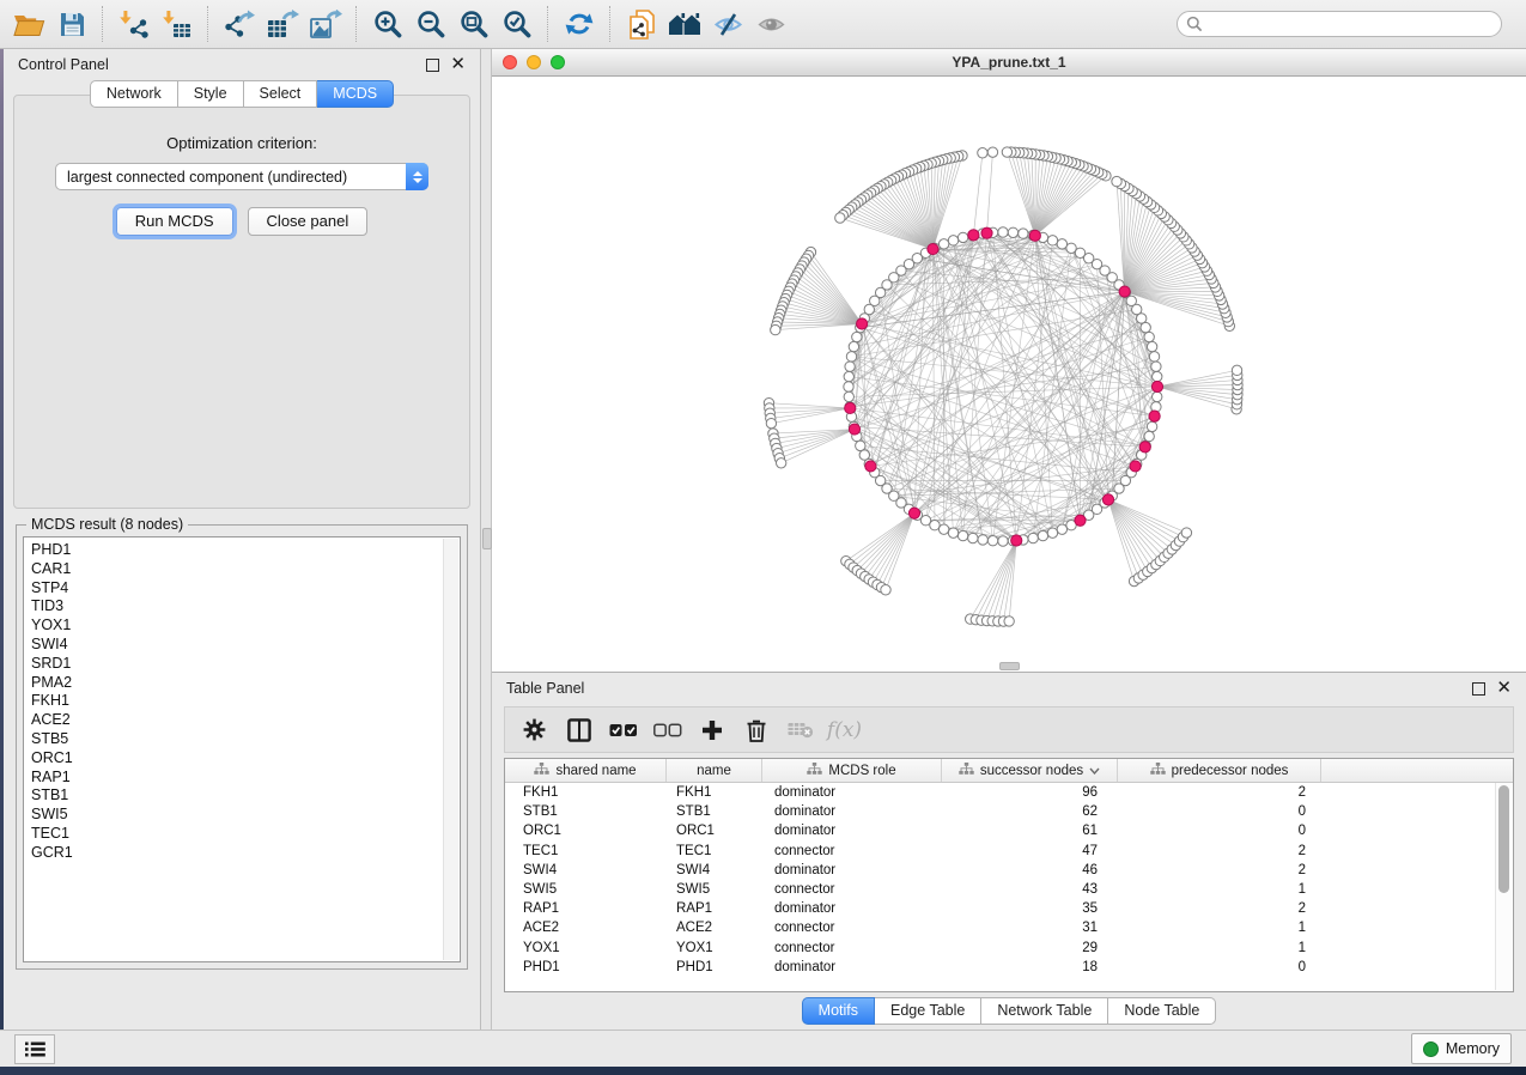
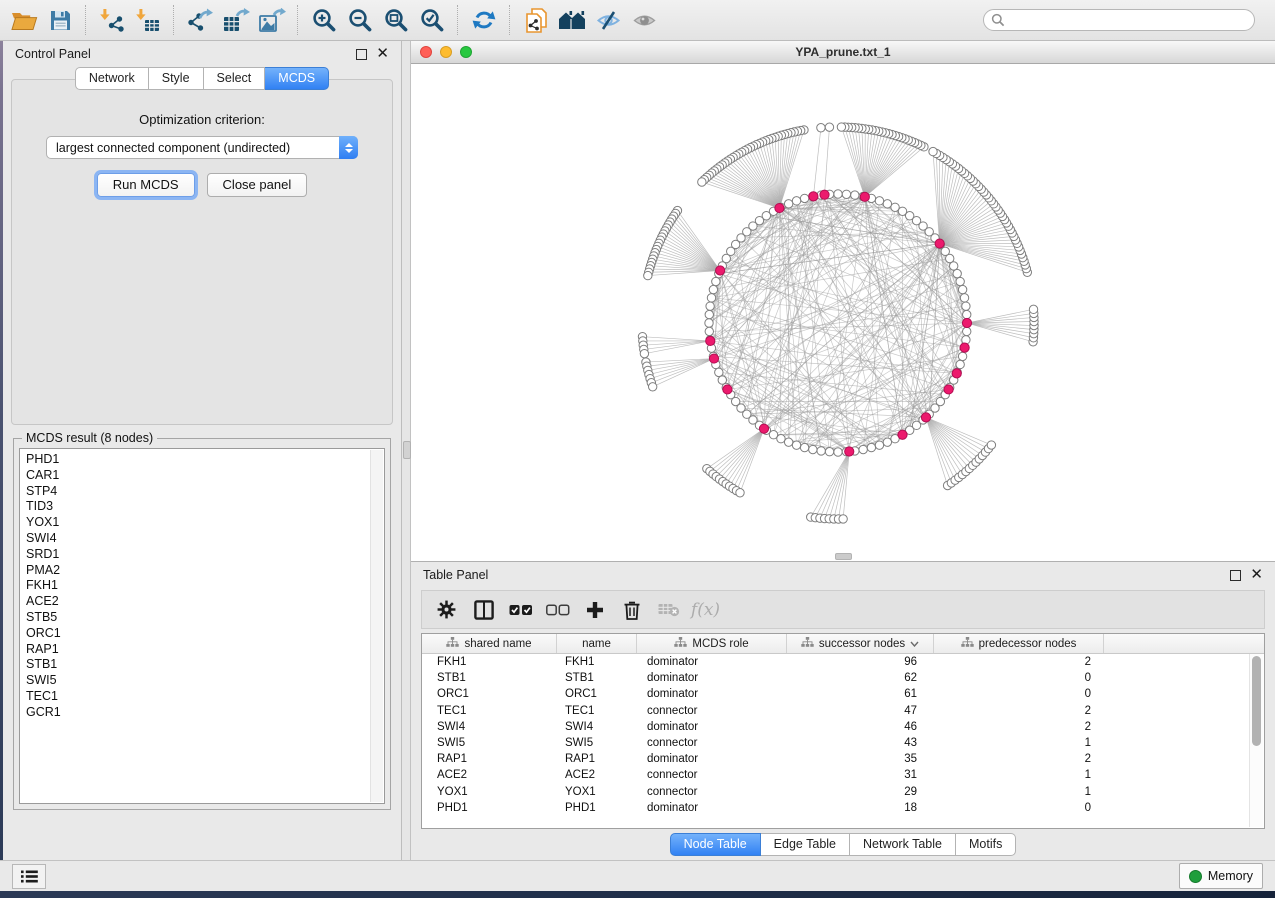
  Control Panel
  ✕
  Network
  Style
  Select
  MCDS
  Optimization criterion:
  largest connected component (undirected)
  Run MCDS
  Close panel
  MCDS result (8 nodes)
  PHD1
  CAR1
  STP4
  TID3
  YOX1
  SWI4
  SRD1
  PMA2
  FKH1
  ACE2
  STB5
  ORC1
  RAP1
  STB1
  SWI5
  TEC1
  GCR1
  YPA_prune.txt_1
  Table Panel
  ✕
  f(x)
  shared name
  name
  MCDS role
  successor nodes
  predecessor nodes
  FKH1
  FKH1
  dominator
  96
  2
  STB1
  STB1
  dominator
  62
  0
  ORC1
  ORC1
  dominator
  61
  0
  TEC1
  TEC1
  connector
  47
  2
  SWI4
  SWI4
  dominator
  46
  2
  SWI5
  SWI5
  connector
  43
  1
  RAP1
  RAP1
  dominator
  35
  2
  ACE2
  ACE2
  connector
  31
  1
  YOX1
  YOX1
  connector
  29
  1
  PHD1
  PHD1
  dominator
  18
  0
- Motifs
+ Node Table
  Edge Table
  Network Table
- Node Table
+ Motifs
  Memory
